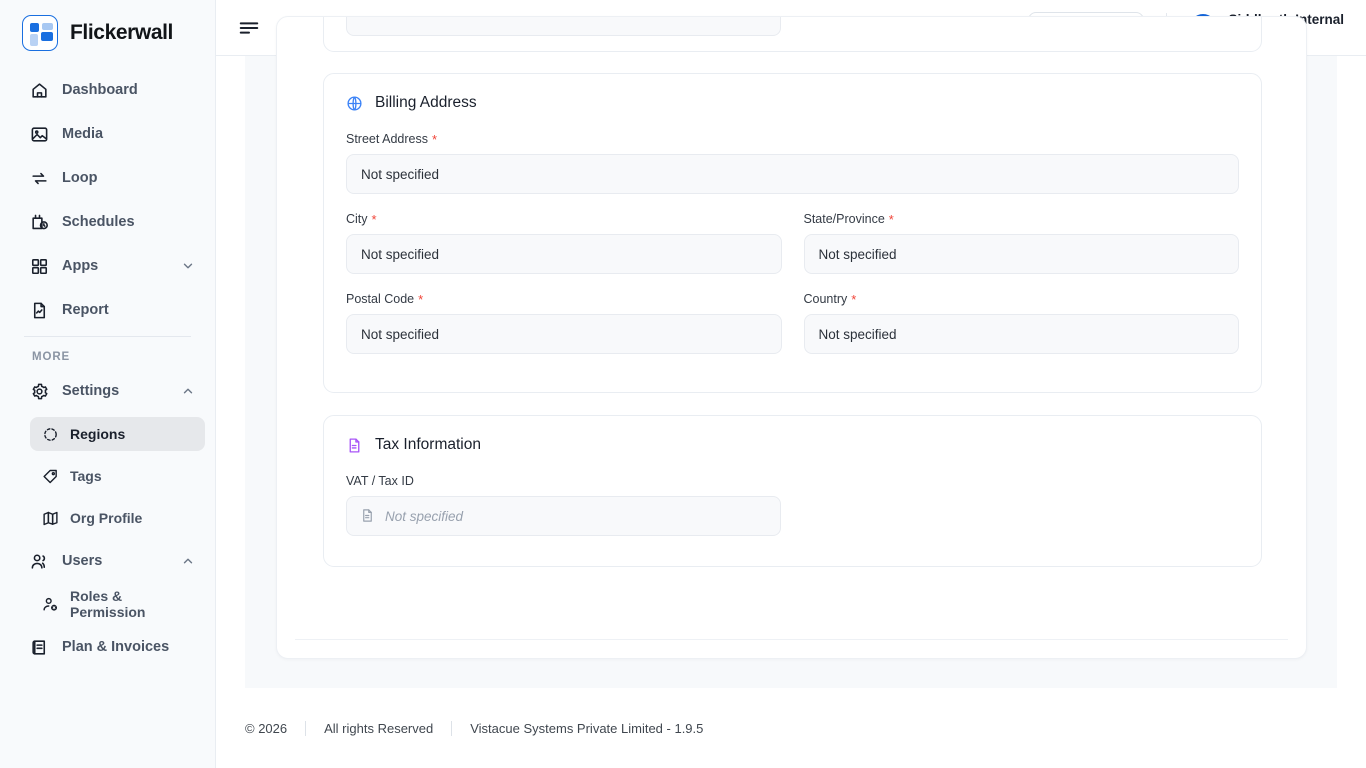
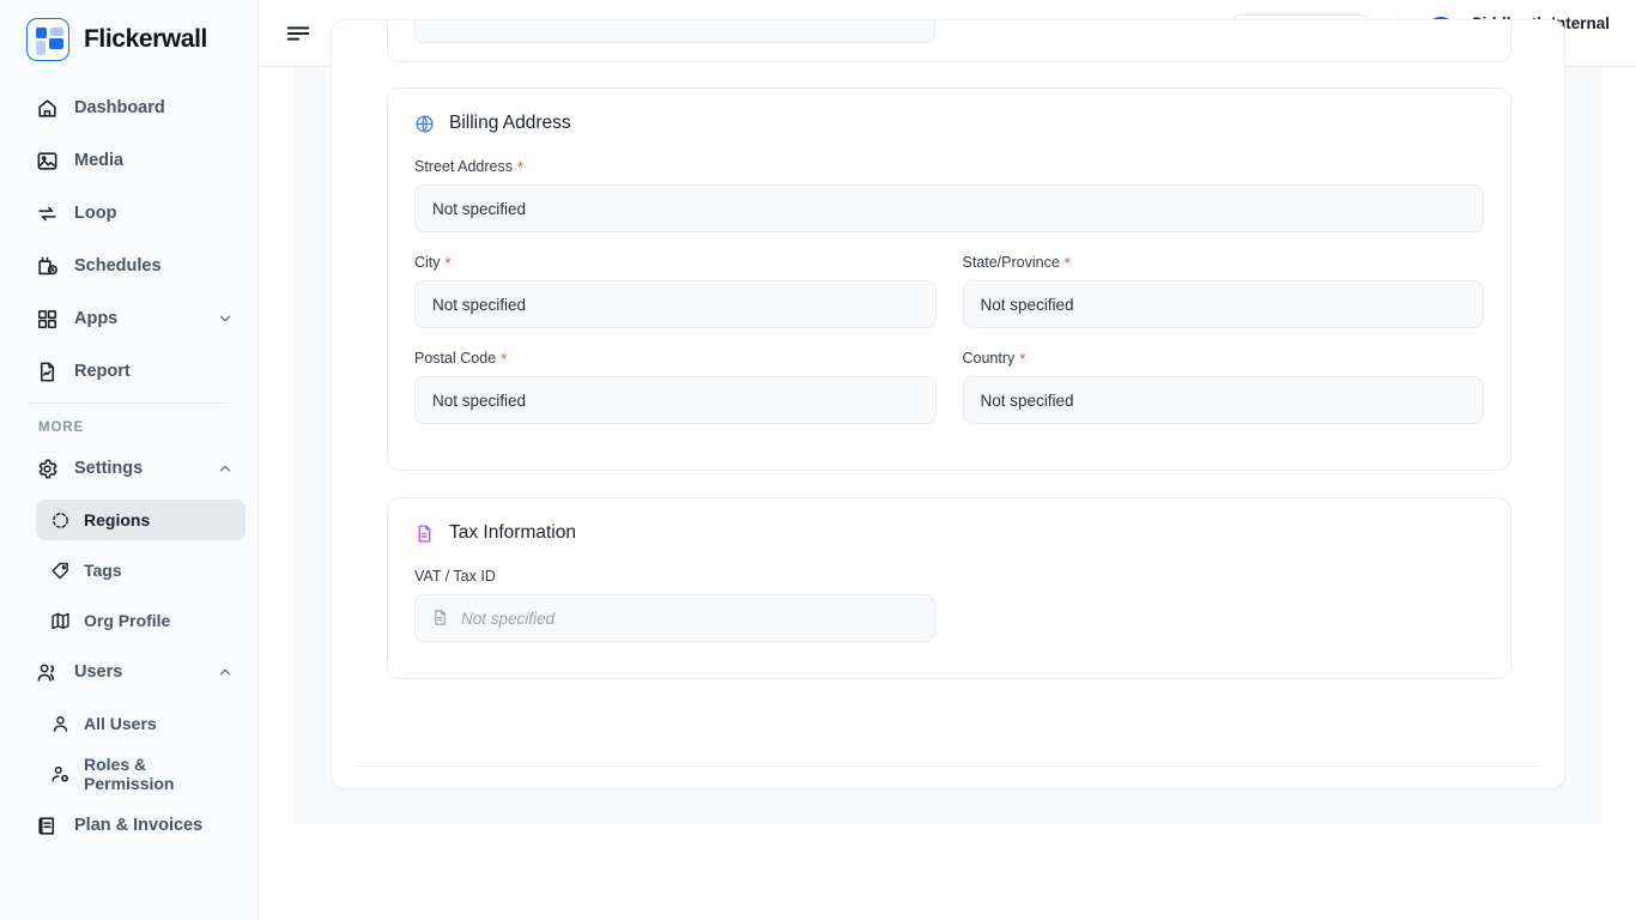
  Flickerwall
  Dashboard
  Media
  Loop
  Schedules
  Apps
  Report
  MORE
  Settings
  Regions
  Tags
  Org Profile
  Users
+ All Users
  Roles & Permission
  Plan & Invoices
  Billing Address
  Street Address
  *
  Not specified
  City
  *
  Not specified
  State/Province
  *
  Not specified
  Postal Code
  *
  Not specified
  Country
  *
  Not specified
  Tax Information
  VAT / Tax ID
  Not specified
- © 2026
- All rights Reserved
- Vistacue Systems Private Limited - 1.9.5
